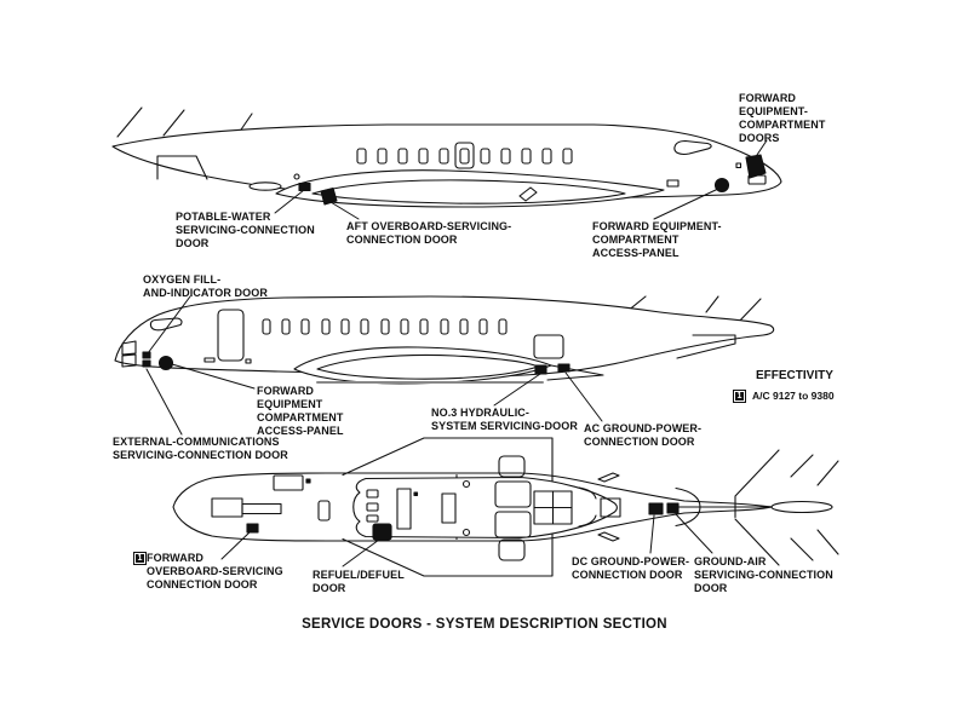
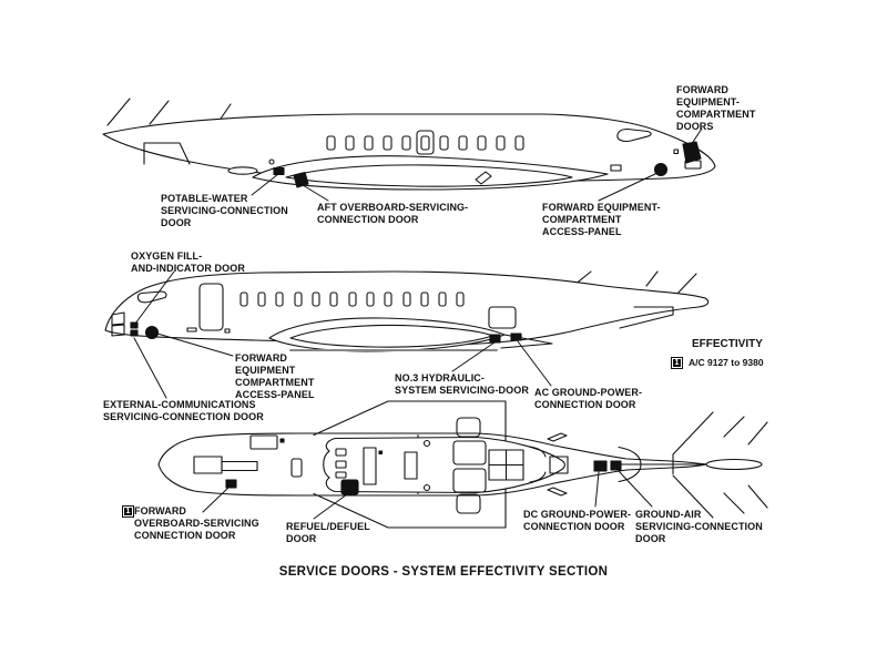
  FORWARD
  EQUIPMENT-
  COMPARTMENT
  DOORS
  POTABLE-WATER
  SERVICING-CONNECTION
  DOOR
  AFT OVERBOARD-SERVICING-
  CONNECTION DOOR
  FORWARD EQUIPMENT-
  COMPARTMENT
  ACCESS-PANEL
  OXYGEN FILL-
  AND-INDICATOR DOOR
  FORWARD
  EQUIPMENT
  COMPARTMENT
  ACCESS-PANEL
  EXTERNAL-COMMUNICATIONS
  SERVICING-CONNECTION DOOR
  NO.3 HYDRAULIC-
  SYSTEM SERVICING-DOOR
  AC GROUND-POWER-
  CONNECTION DOOR
  FORWARD
  OVERBOARD-SERVICING
  CONNECTION DOOR
  REFUEL/DEFUEL
  DOOR
  DC GROUND-POWER-
  CONNECTION DOOR
  GROUND-AIR
  SERVICING-CONNECTION
  DOOR
  EFFECTIVITY
  A/C 9127 to 9380
- SERVICE DOORS - SYSTEM DESCRIPTION SECTION
+ SERVICE DOORS - SYSTEM EFFECTIVITY SECTION
